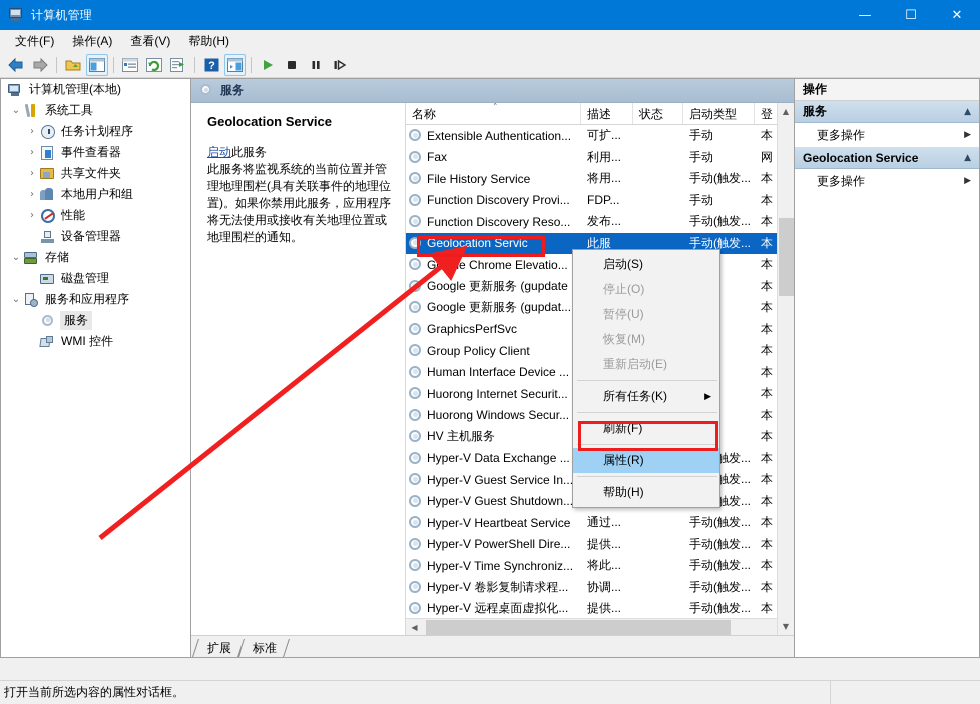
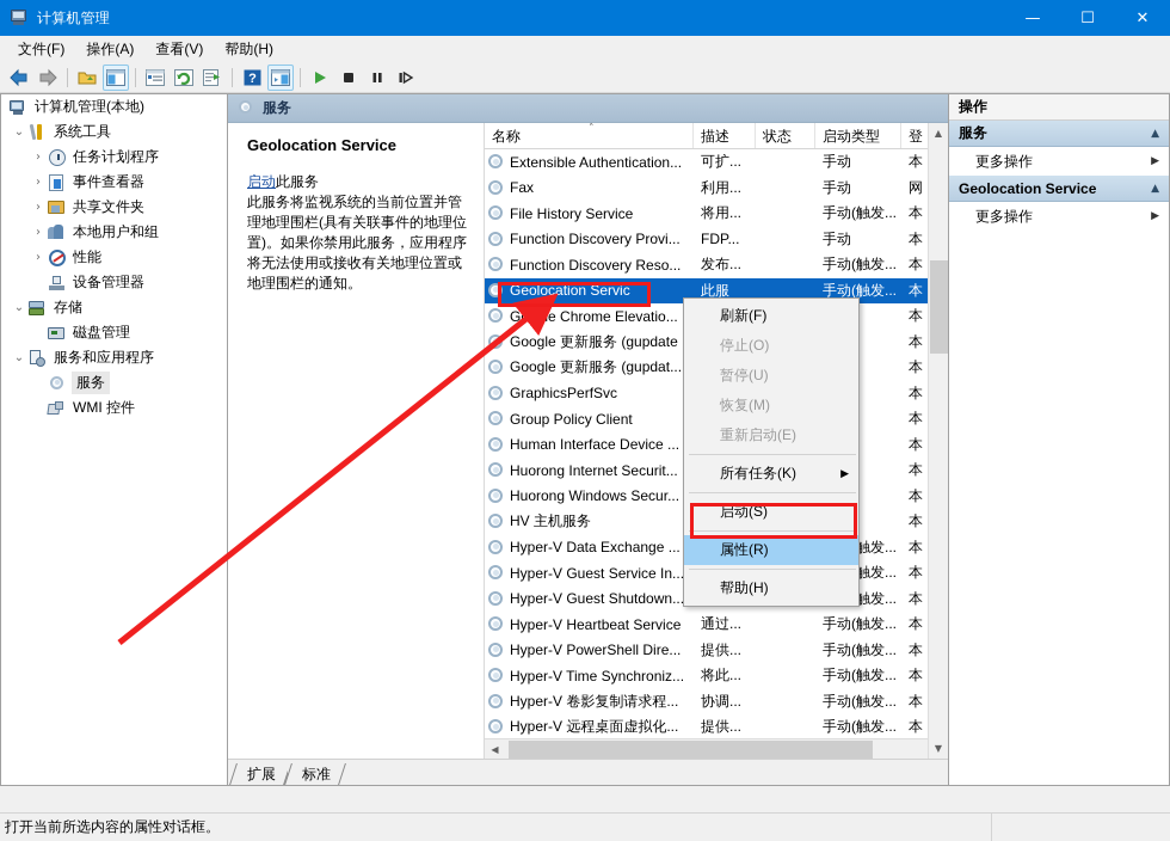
  计算机管理
  —
  ☐
  ✕
  文件(F)
  操作(A)
  查看(V)
  帮助(H)
  ?
  计算机管理(本地)
  ⌄
  系统工具
  ›
  任务计划程序
  ›
  事件查看器
  ›
  共享文件夹
  ›
  本地用户和组
  ›
  性能
  设备管理器
  ⌄
  存储
  磁盘管理
  ⌄
  服务和应用程序
  服务
  WMI 控件
  服务
  Geolocation Service
  启动此服务
  此服务将监视系统的当前位置并管理地理围栏(具有关联事件的地理位置)。如果你禁用此服务，应用程序将无法使用或接收有关地理位置或地理围栏的通知。
  名称
  ˄
  描述
  状态
  启动类型
  登
  Extensible Authentication...
  可扩...
  手动
  本
  Fax
  利用...
  手动
  网
  File History Service
  将用...
  手动(触发...
  本
  Function Discovery Provi...
  FDP...
  手动
  本
  Function Discovery Reso...
  发布...
  手动(触发...
  本
  Geolocation Servic
  此服
  手动(触发...
  本
  Ggle Chrome Elevatio...
  本
  Google 更新服务 (gupdate
  本
  Google 更新服务 (gupdat...
  本
  GraphicsPerfSvc
  本
  Group Policy Client
  本
  Human Interface Device ...
  本
  Huorong Internet Securit...
  本
  Huorong Windows Secur...
  本
  HV 主机服务
  本
  Hyper-V Data Exchange ...
  本
  Hyper-V Guest Service In..
  本
  Hyper-V Guest Shutdown..
  本
  Hyper-V Heartbeat Service
  通过...
  手动(触发...
  本
  Hyper-V PowerShell Dire...
  提供...
  手动(触发...
  本
  Hyper-V Time Synchroniz...
  将此...
  手动(触发...
  本
  Hyper-V 卷影复制请求程...
  协调...
  手动(触发...
  本
  Hyper-V 远程桌面虚拟化...
  提供...
  手动(触发...
  本
  ▲
  ▼
  ◀
  扩展
  标准
  操作
  服务
  ▲
  更多操作
  ▶
  Geolocation Service
  ▲
  更多操作
  ▶
- 启动(S)
+ 刷新(F)
  停止(O)
  暂停(U)
  恢复(M)
  重新启动(E)
  所有任务(K)
  ▶
- 刷新(F)
+ 启动(S)
  属性(R)
  帮助(H)
  打开当前所选内容的属性对话框。
